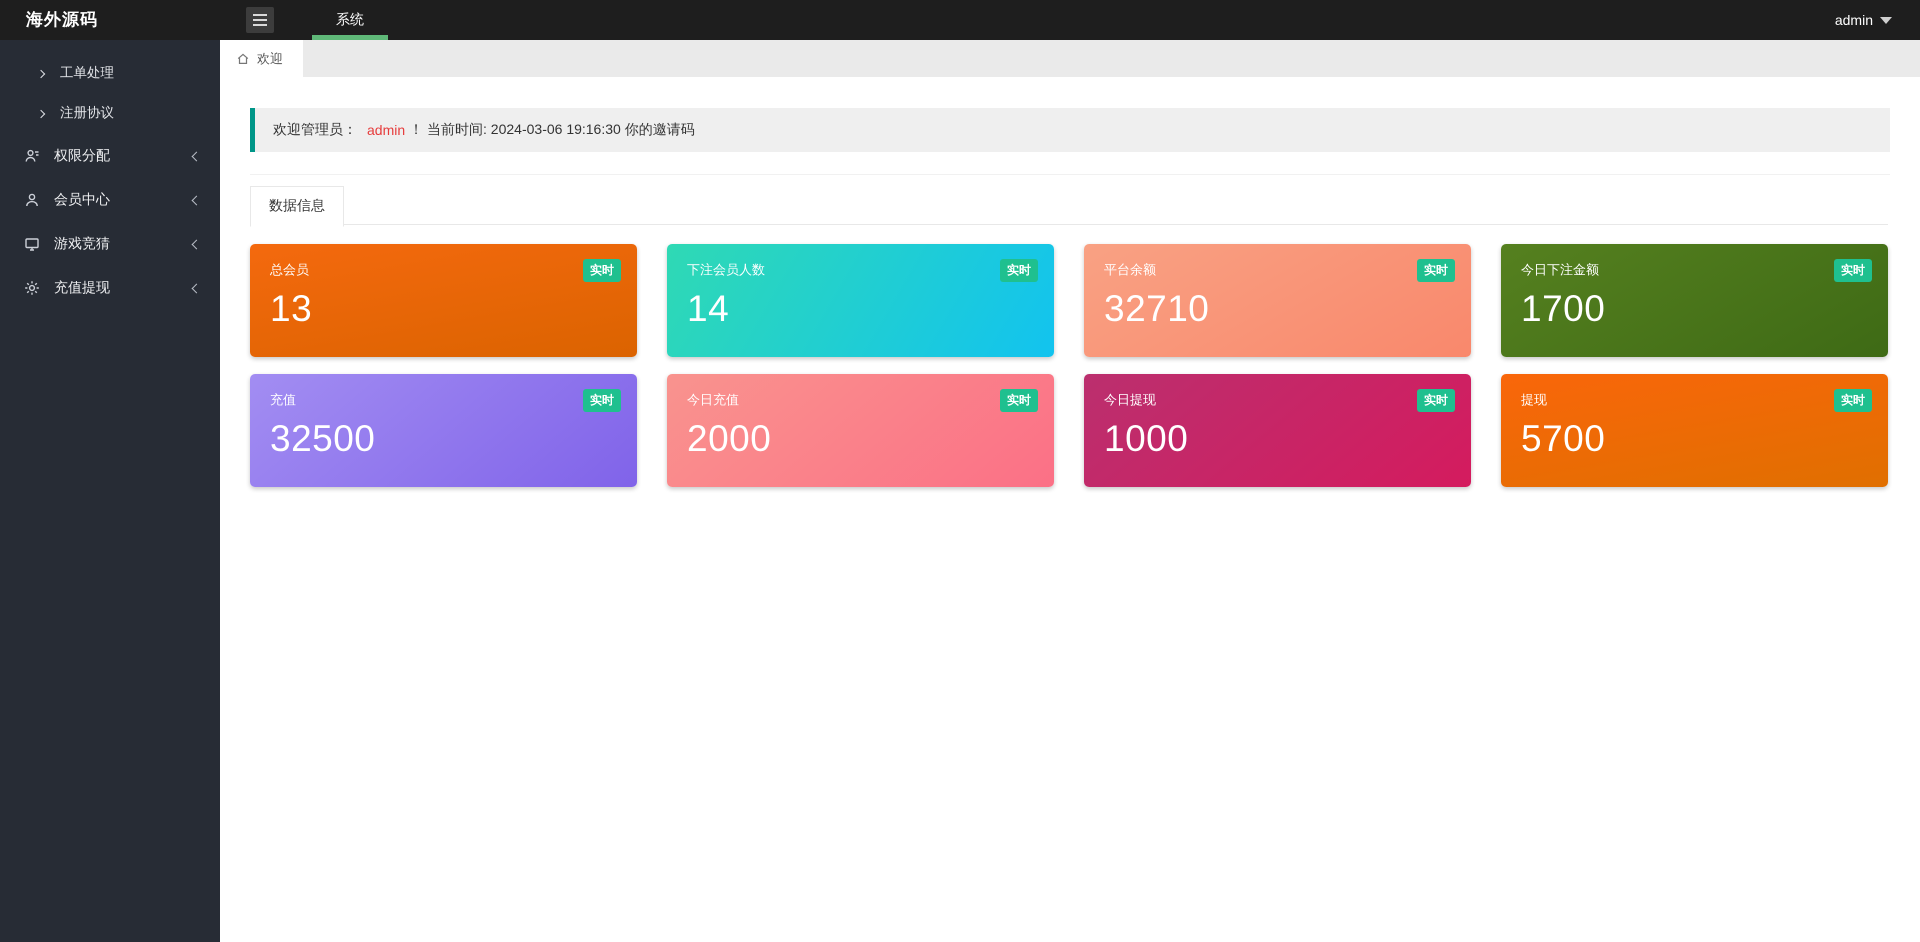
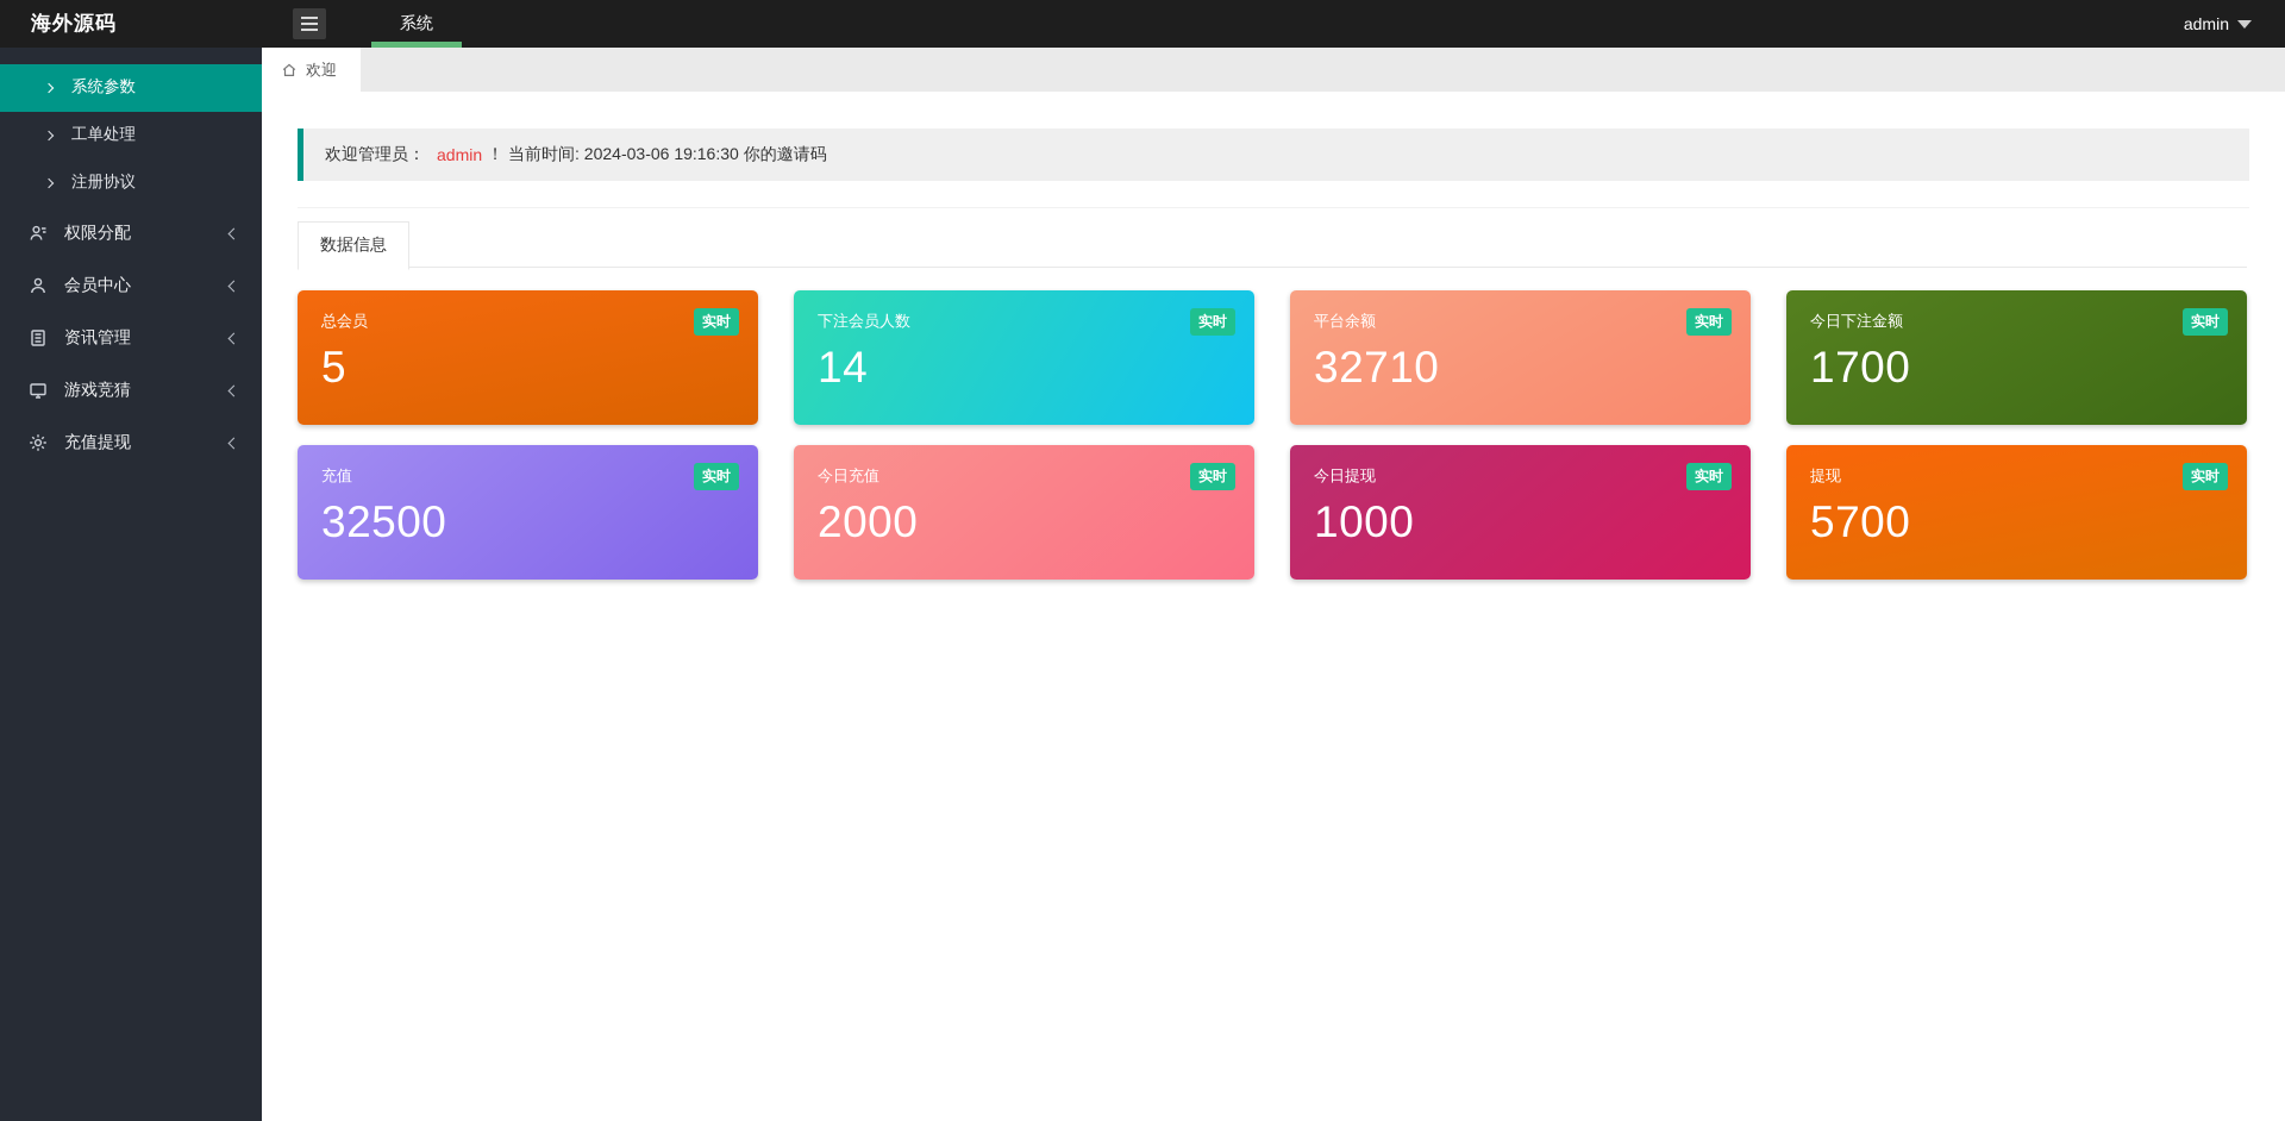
  海外源码
  系统
  admin
+ 系统参数
  工单处理
  注册协议
  权限分配
  会员中心
+ 资讯管理
  游戏竞猜
  充值提现
  欢迎
  欢迎管理员：
  admin
  ！ 当前时间: 2024-03-06 19:16:30 你的邀请码
  数据信息
  总会员
- 13
+ 5
  实时
  下注会员人数
  14
  实时
  平台余额
  32710
  实时
  今日下注金额
  1700
  实时
  充值
  32500
  实时
  今日充值
  2000
  实时
  今日提现
  1000
  实时
  提现
  5700
  实时
